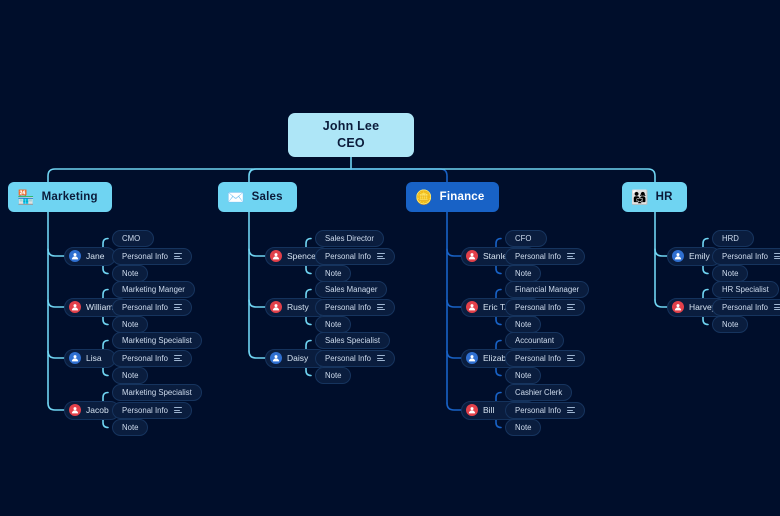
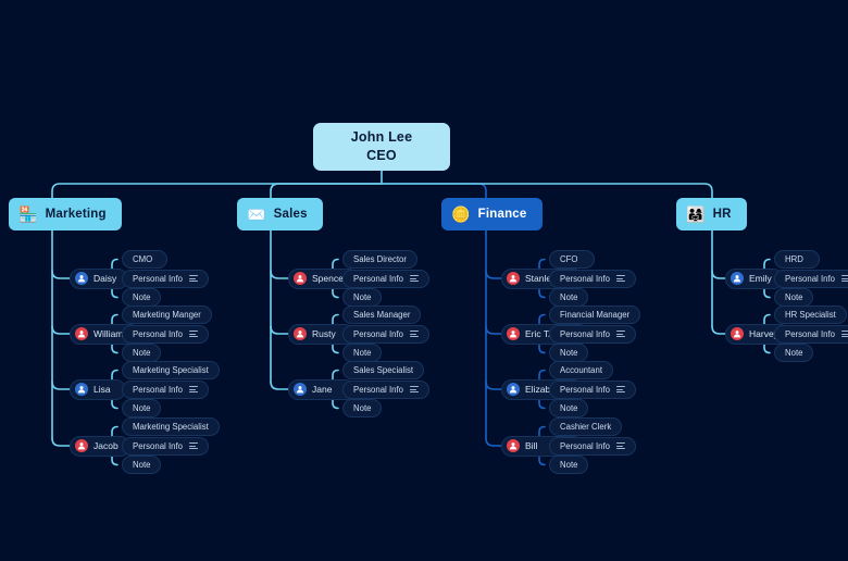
  John Lee
  CEO
  🏪
  Marketing
- Jane
+ Daisy
  CMO
  Personal Info
  Note
  William
  Marketing Manger
  Personal Info
  Note
  Lisa
  Marketing Specialist
  Personal Info
  Note
  Jacob
  Marketing Specialist
  Personal Info
  Note
  ✉️
  Sales
  Spence
  Sales Director
  Personal Info
  Note
  Rusty
  Sales Manager
  Personal Info
  Note
- Daisy
+ Jane
  Sales Specialist
  Personal Info
  Note
  🪙
  Finance
  Stanl
  CFO
  Personal Info
  Note
  Financial Manager
  Personal Info
  Note
  Accountant
  Personal Info
  Note
  Bill
  Cashier Clerk
  Personal Info
  Note
  👨‍👩‍👧
  HR
  Emily
  HRD
  Personal Info
  Note
  Harve
  HR Specialist
  Personal Info
  Note
